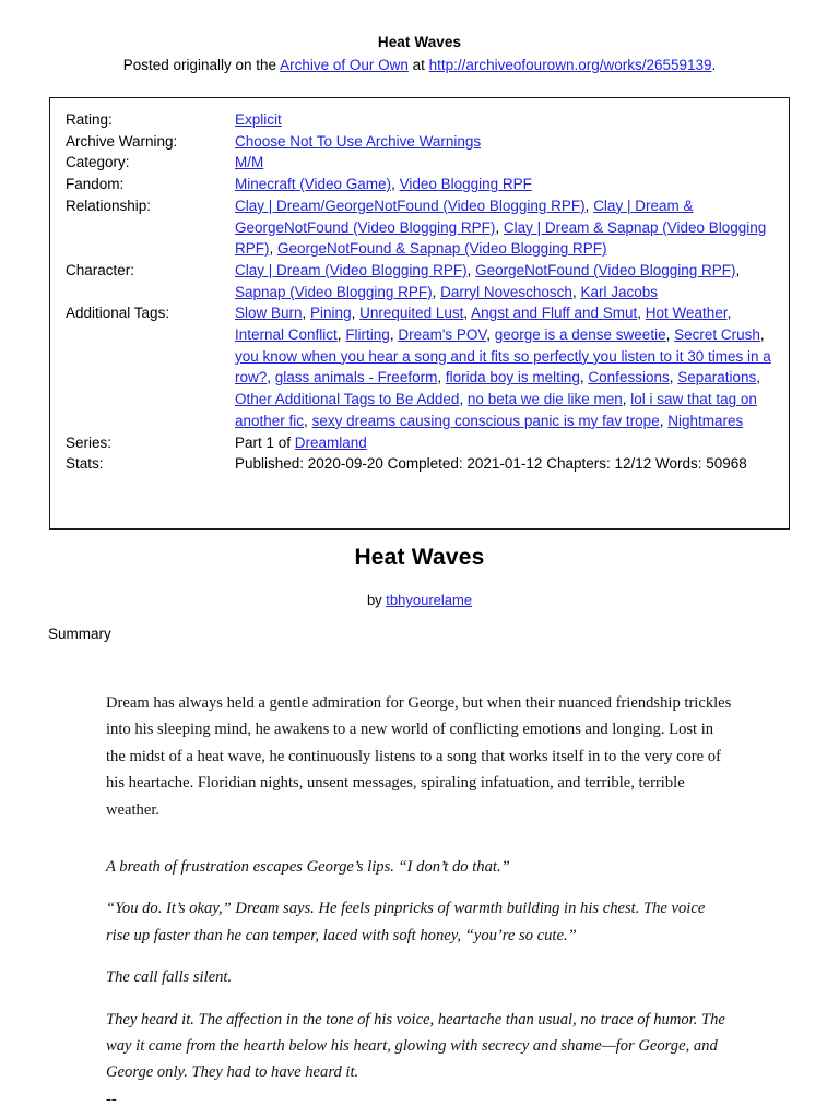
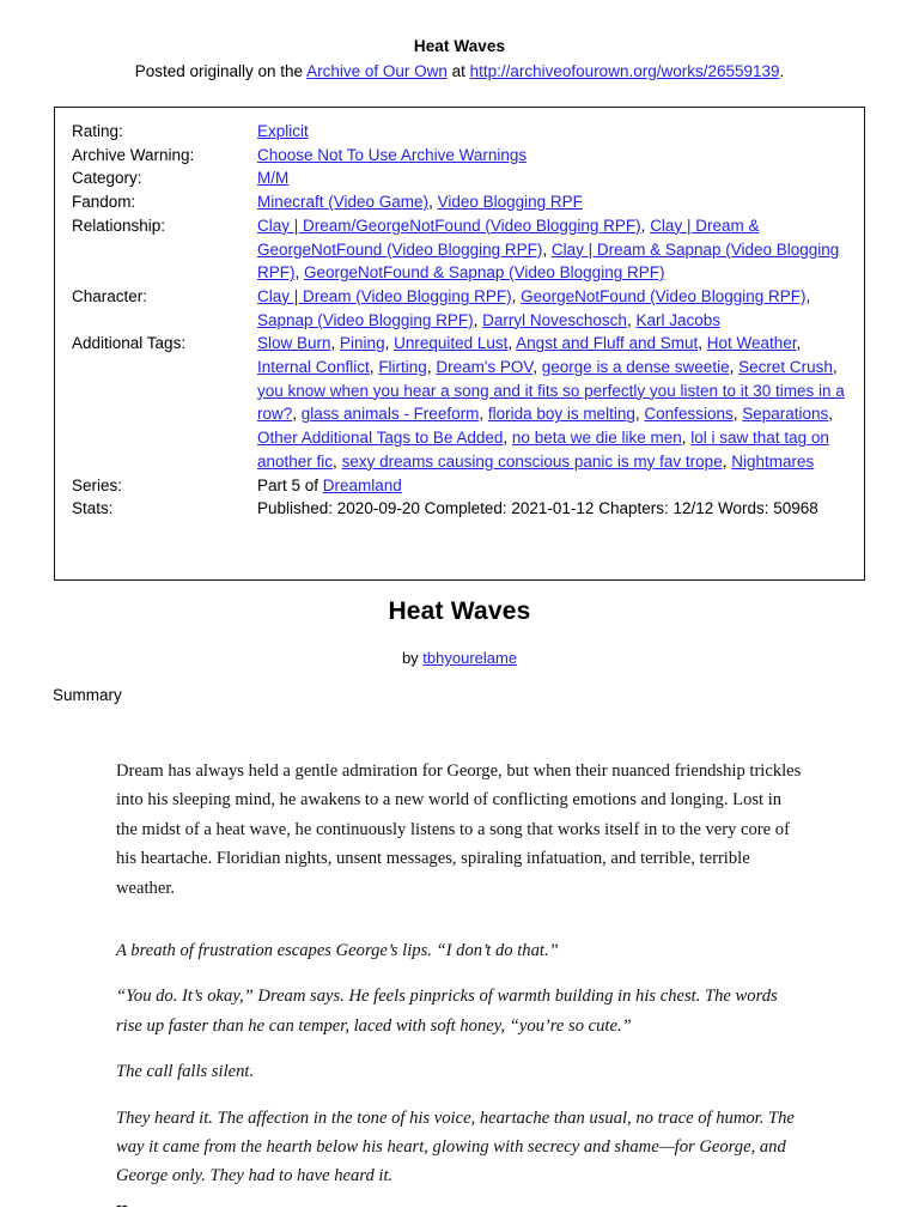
  Heat Waves
  Posted originally on the Archive of Our Own at http://archiveofourown.org/works/26559139.
  Rating:	Explicit
  Archive Warning:	Choose Not To Use Archive Warnings
  Category:	M/M
  Fandom:	Minecraft (Video Game), Video Blogging RPF
  Relationship:	Clay | Dream/GeorgeNotFound (Video Blogging RPF), Clay | Dream & GeorgeNotFound (Video Blogging RPF), Clay | Dream & Sapnap (Video Blogging RPF), GeorgeNotFound & Sapnap (Video Blogging RPF)
  Character:	Clay | Dream (Video Blogging RPF), GeorgeNotFound (Video Blogging RPF), Sapnap (Video Blogging RPF), Darryl Noveschosch, Karl Jacobs
  Additional Tags:	Slow Burn, Pining, Unrequited Lust, Angst and Fluff and Smut, Hot Weather, Internal Conflict, Flirting, Dream's POV, george is a dense sweetie, Secret Crush, you know when you hear a song and it fits so perfectly you listen to it 30 times in a row?, glass animals - Freeform, florida boy is melting, Confessions, Separations, Other Additional Tags to Be Added, no beta we die like men, lol i saw that tag on another fic, sexy dreams causing conscious panic is my fav trope, Nightmares
- Series:	Part 1 of Dreamland
+ Series:	Part 5 of Dreamland
  Stats:	Published: 2020-09-20 Completed: 2021-01-12 Chapters: 12/12 Words: 50968
  Heat Waves
  by tbhyourelame
  Summary
  Dream has always held a gentle admiration for George, but when their nuanced friendship trickles into his sleeping mind, he awakens to a new world of conflicting emotions and longing. Lost in the midst of a heat wave, he continuously listens to a song that works itself in to the very core of his heartache. Floridian nights, unsent messages, spiraling infatuation, and terrible, terrible weather.
  A breath of frustration escapes George’s lips. “I don’t do that.”
- “You do. It’s okay,” Dream says. He feels pinpricks of warmth building in his chest. The voice rise up faster than he can temper, laced with soft honey, “you’re so cute.”
+ “You do. It’s okay,” Dream says. He feels pinpricks of warmth building in his chest. The words rise up faster than he can temper, laced with soft honey, “you’re so cute.”
  The call falls silent.
  They heard it. The affection in the tone of his voice, heartache than usual, no trace of humor. The way it came from the hearth below his heart, glowing with secrecy and shame—for George, and George only. They had to have heard it.
  --
